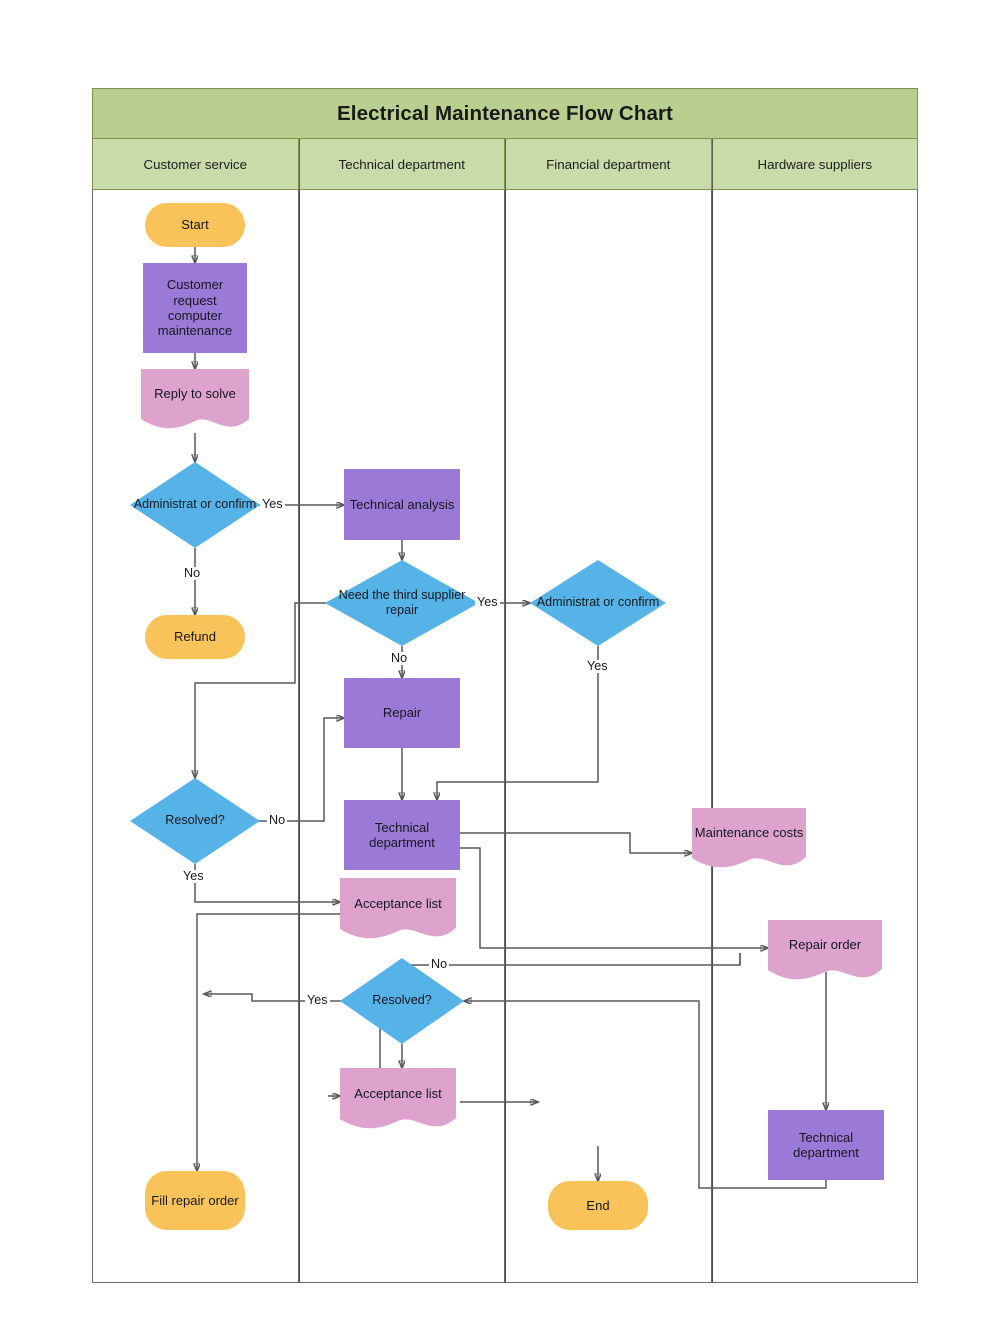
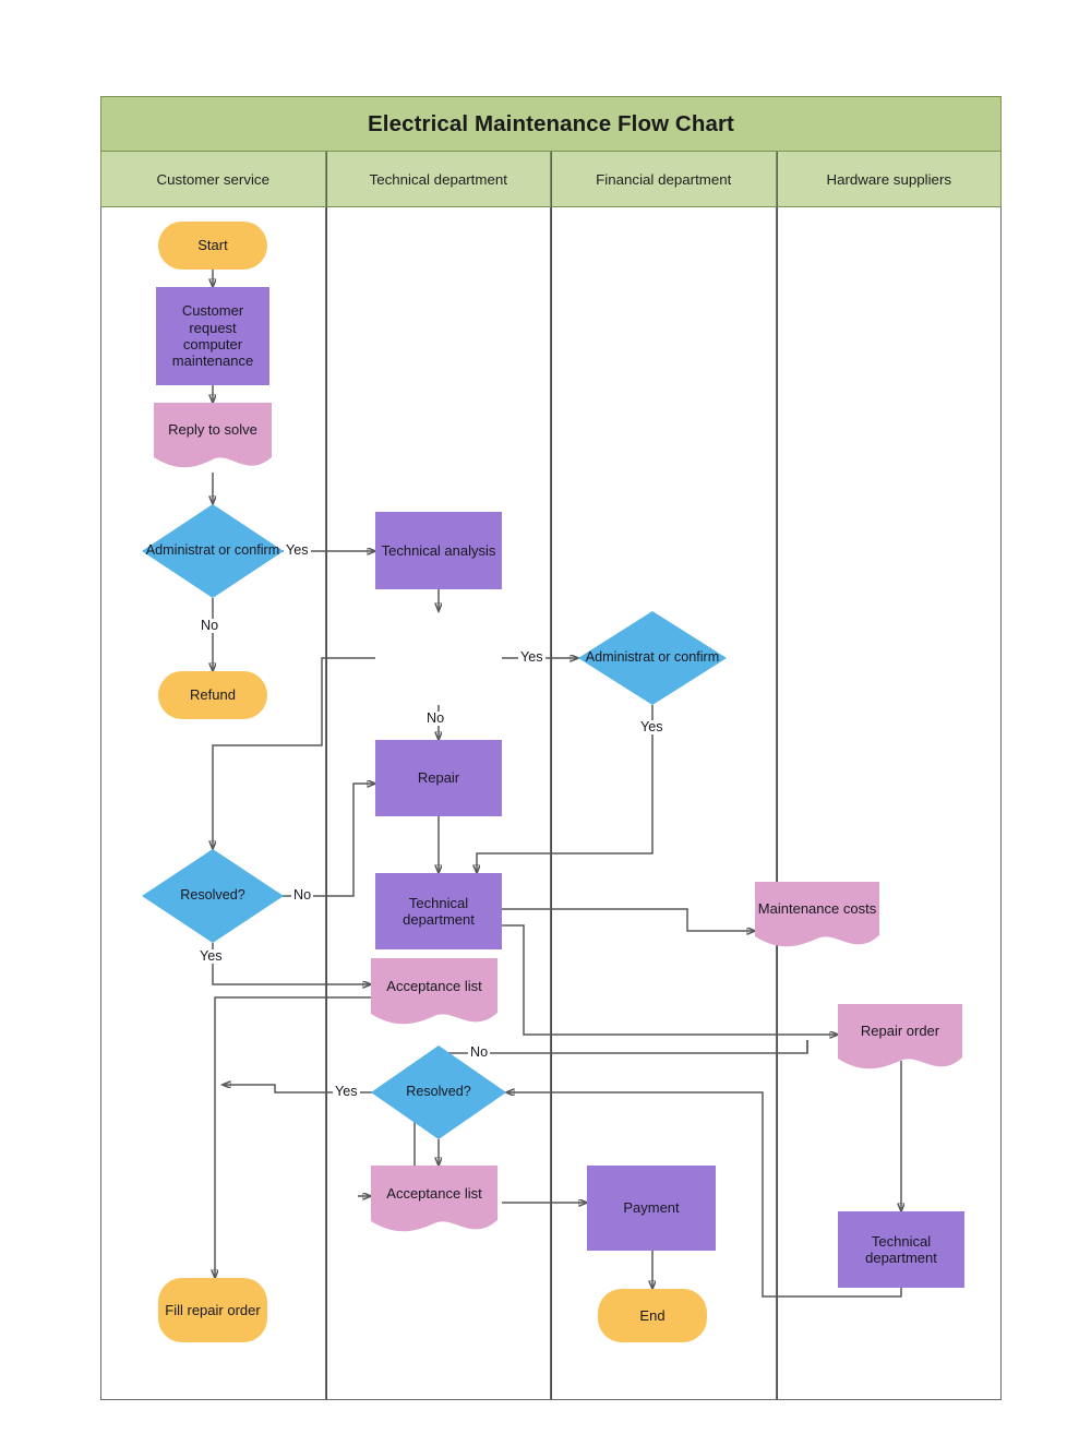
  Electrical Maintenance Flow Chart
  Customer service
  Technical department
  Financial department
  Hardware suppliers
  Start
  Customer request computer maintenance
  Reply to solve
  Administrat or confirm
  Refund
  Resolved?
  Fill repair order
  Technical analysis
- Need the third supplier repair
  Repair
  Technical department
  Acceptance list
  Resolved?
  Acceptance list
  Administrat or confirm
  Maintenance costs
+ Payment
  End
  Repair order
  Technical department
  Yes
  No
  Yes
  No
  Yes
  No
  Yes
  No
  Yes
